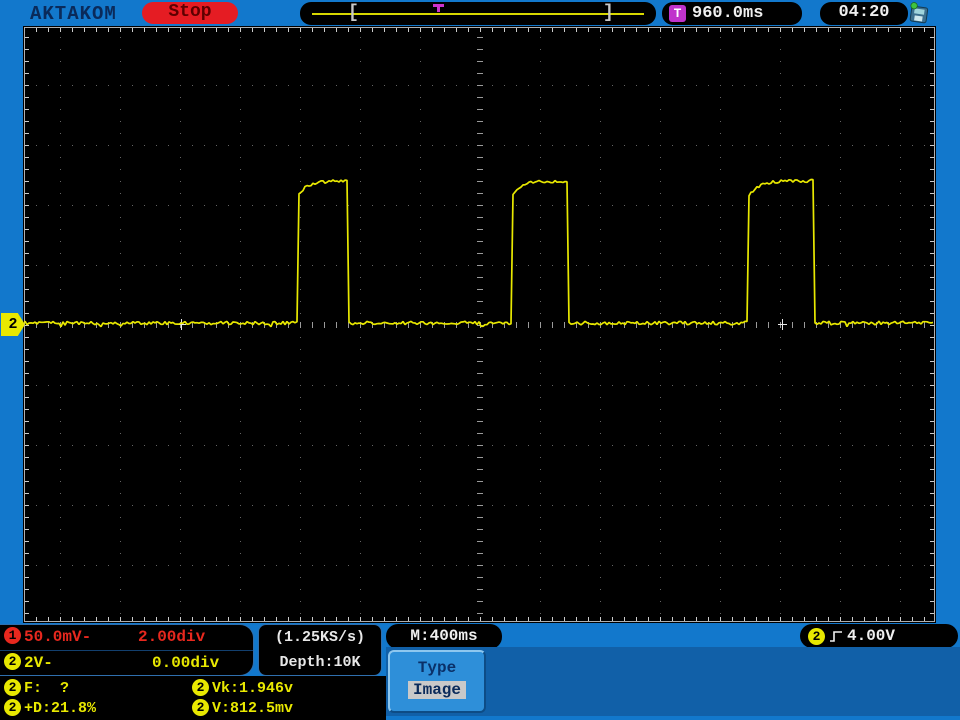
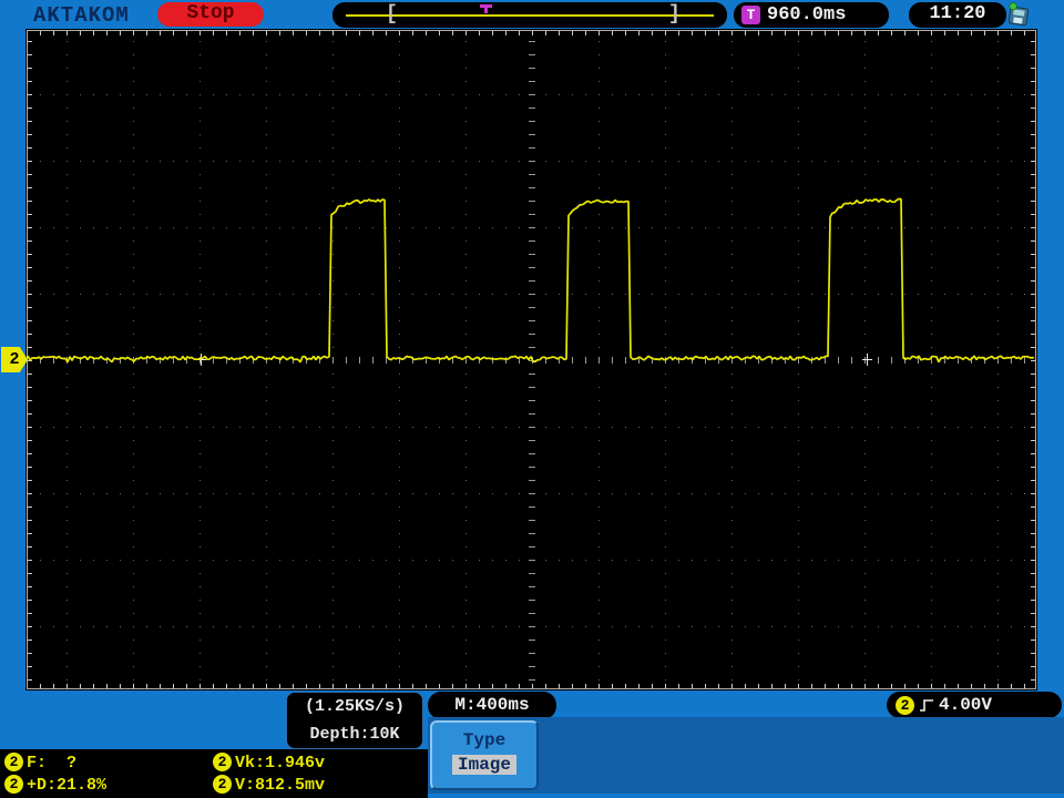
  AKTAKOM
  Stop
  [
  ]
  T
  960.0ms
- 04:20
+ 11:20
  2
- 1 50.0mV-
- 2.00div
- 2 2V-
- 0.00div
  (1.25KS/s)
  Depth:10K
  M:400ms
  2
  4.00V
  2
  F: ?
  2
  Vk:1.946v
  2
  +D:21.8%
  2
  V:812.5mv
  Type
  Image
